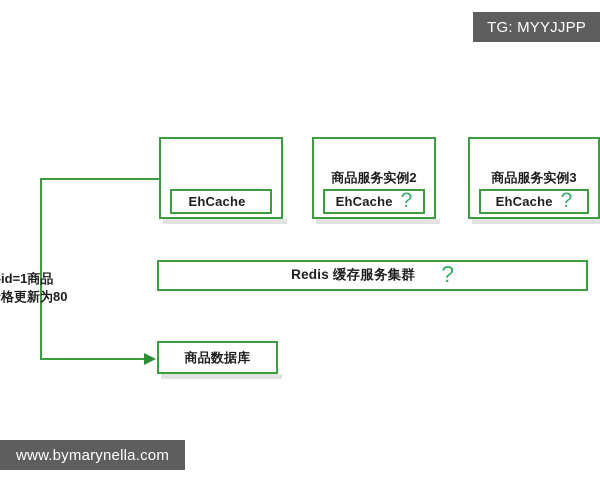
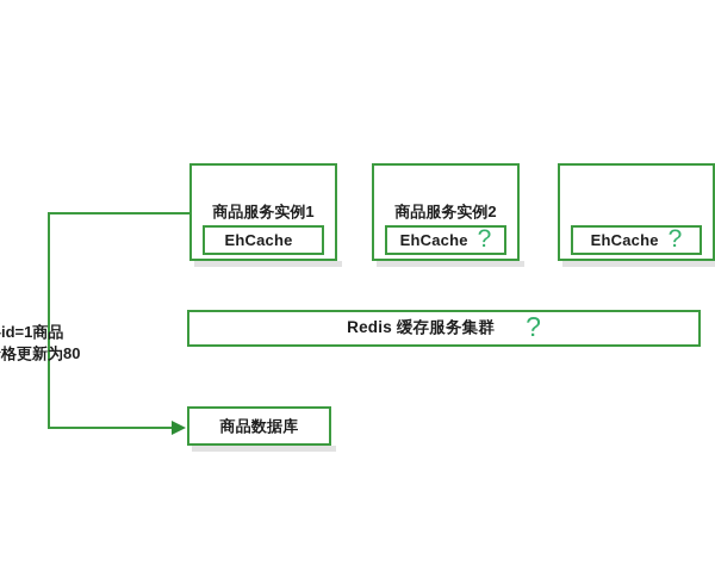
- TG: MYYJJPP
- www.bymarynella.com
  id=1商品
  格更新为80
+ 商品服务实例1
  EhCache
  商品服务实例2
  EhCache
  ?
- 商品服务实例3
  EhCache
  ?
  Redis 缓存服务集群
  ?
  商品数据库
